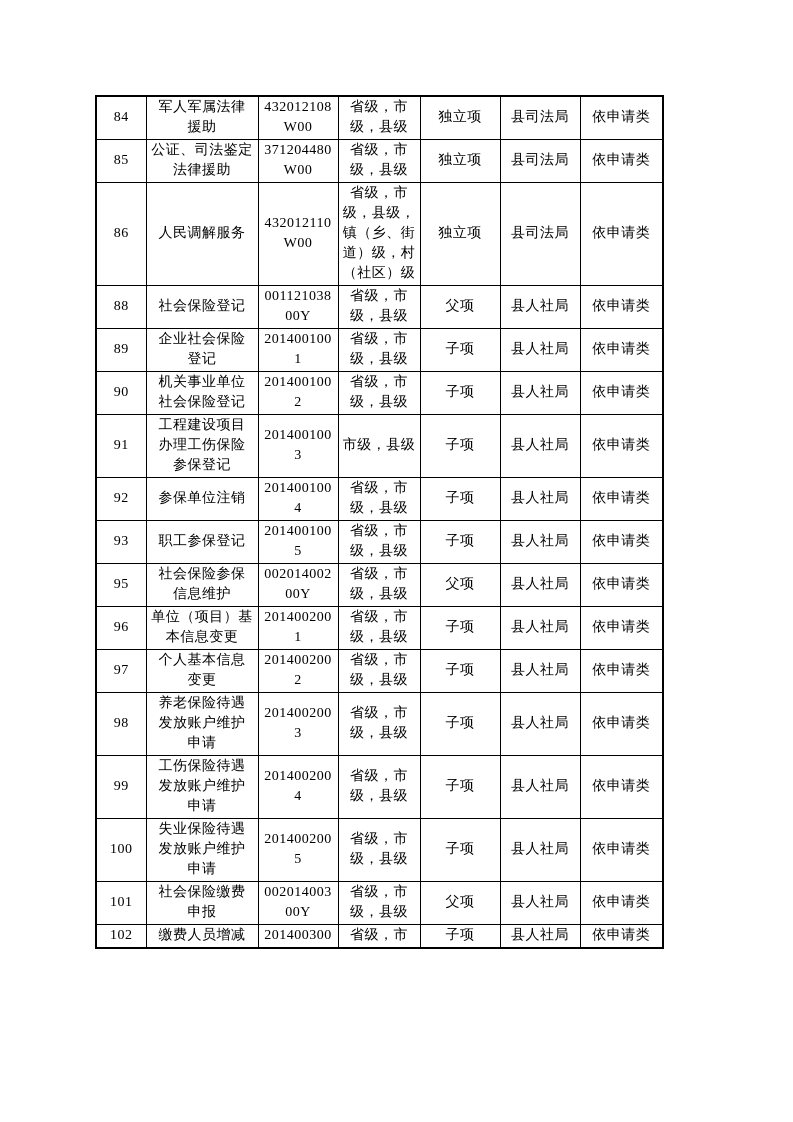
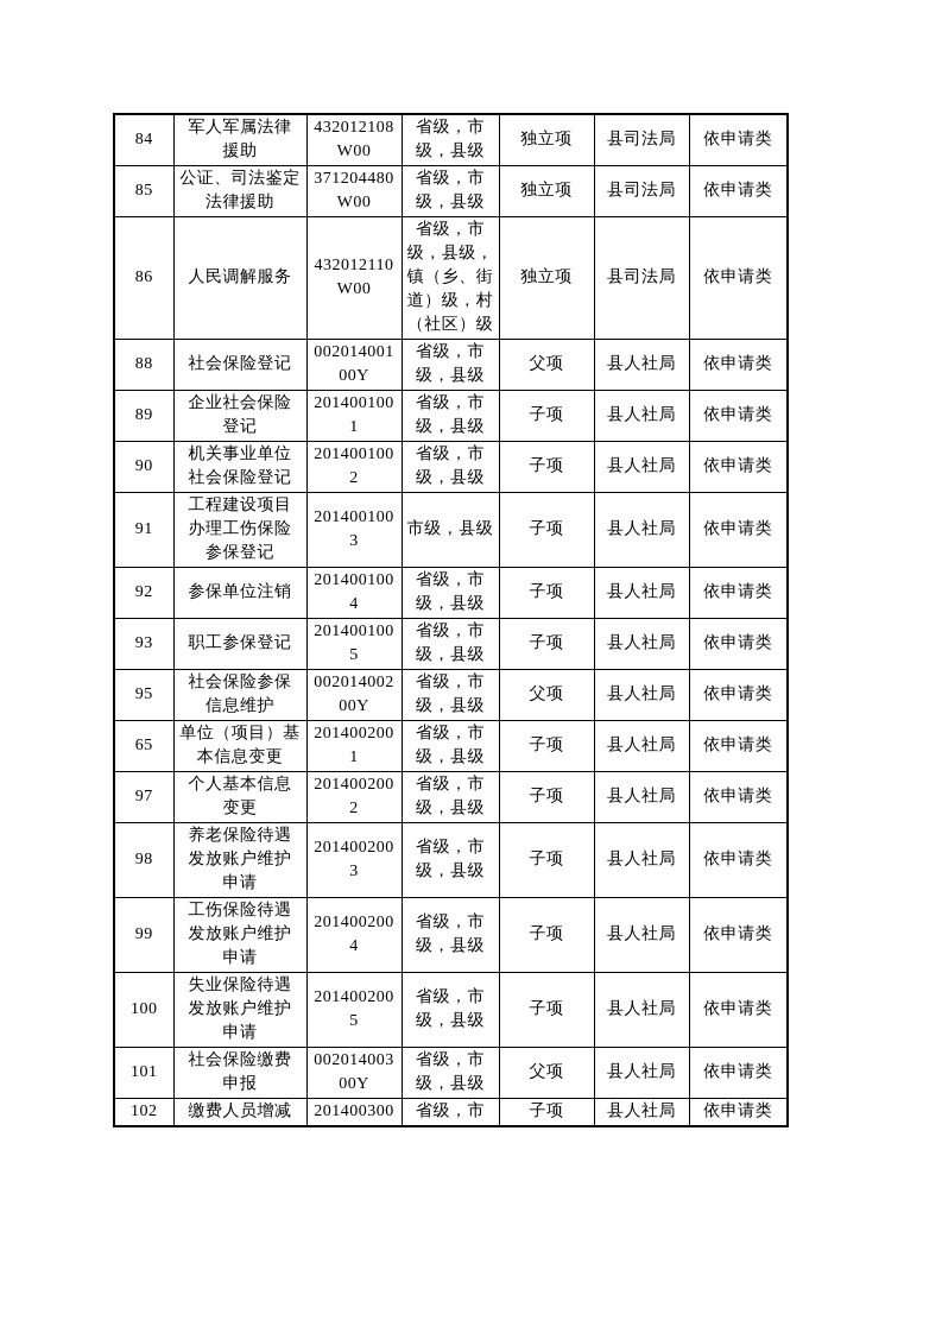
  84	军人军属法律 援助	432012108 W00	省级，市 级，县级	独立项	县司法局	依申请类
  85	公证、司法鉴定 法律援助	371204480 W00	省级，市 级，县级	独立项	县司法局	依申请类
  86	人民调解服务	432012110 W00	省级，市 级，县级， 镇（乡、街 道）级，村 （社区）级	独立项	县司法局	依申请类
- 88	社会保险登记	001121038 00Y	省级，市 级，县级	父项	县人社局	依申请类
+ 88	社会保险登记	002014001 00Y	省级，市 级，县级	父项	县人社局	依申请类
  89	企业社会保险 登记	201400100 1	省级，市 级，县级	子项	县人社局	依申请类
  90	机关事业单位 社会保险登记	201400100 2	省级，市 级，县级	子项	县人社局	依申请类
  91	工程建设项目 办理工伤保险 参保登记	201400100 3	市级，县级	子项	县人社局	依申请类
  92	参保单位注销	201400100 4	省级，市 级，县级	子项	县人社局	依申请类
  93	职工参保登记	201400100 5	省级，市 级，县级	子项	县人社局	依申请类
  95	社会保险参保 信息维护	002014002 00Y	省级，市 级，县级	父项	县人社局	依申请类
- 96	单位（项目）基 本信息变更	201400200 1	省级，市 级，县级	子项	县人社局	依申请类
+ 65	单位（项目）基 本信息变更	201400200 1	省级，市 级，县级	子项	县人社局	依申请类
  97	个人基本信息 变更	201400200 2	省级，市 级，县级	子项	县人社局	依申请类
  98	养老保险待遇 发放账户维护 申请	201400200 3	省级，市 级，县级	子项	县人社局	依申请类
  99	工伤保险待遇 发放账户维护 申请	201400200 4	省级，市 级，县级	子项	县人社局	依申请类
  100	失业保险待遇 发放账户维护 申请	201400200 5	省级，市 级，县级	子项	县人社局	依申请类
  101	社会保险缴费 申报	002014003 00Y	省级，市 级，县级	父项	县人社局	依申请类
  102	缴费人员增减	201400300	省级，市	子项	县人社局	依申请类
